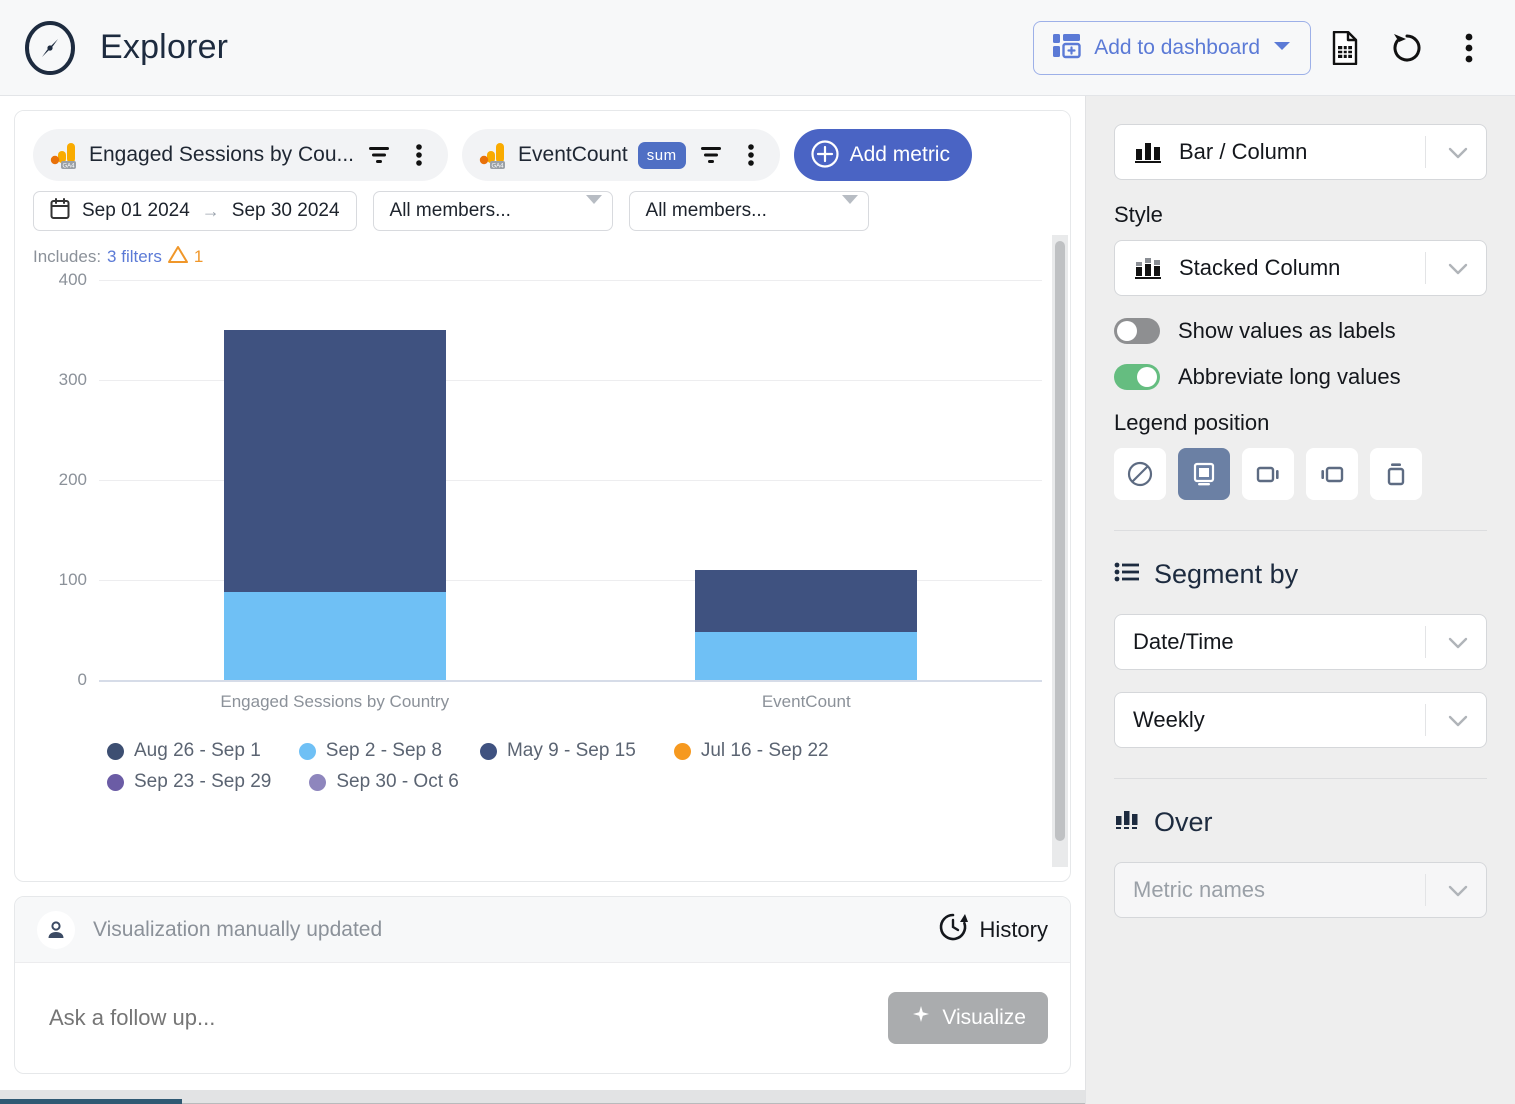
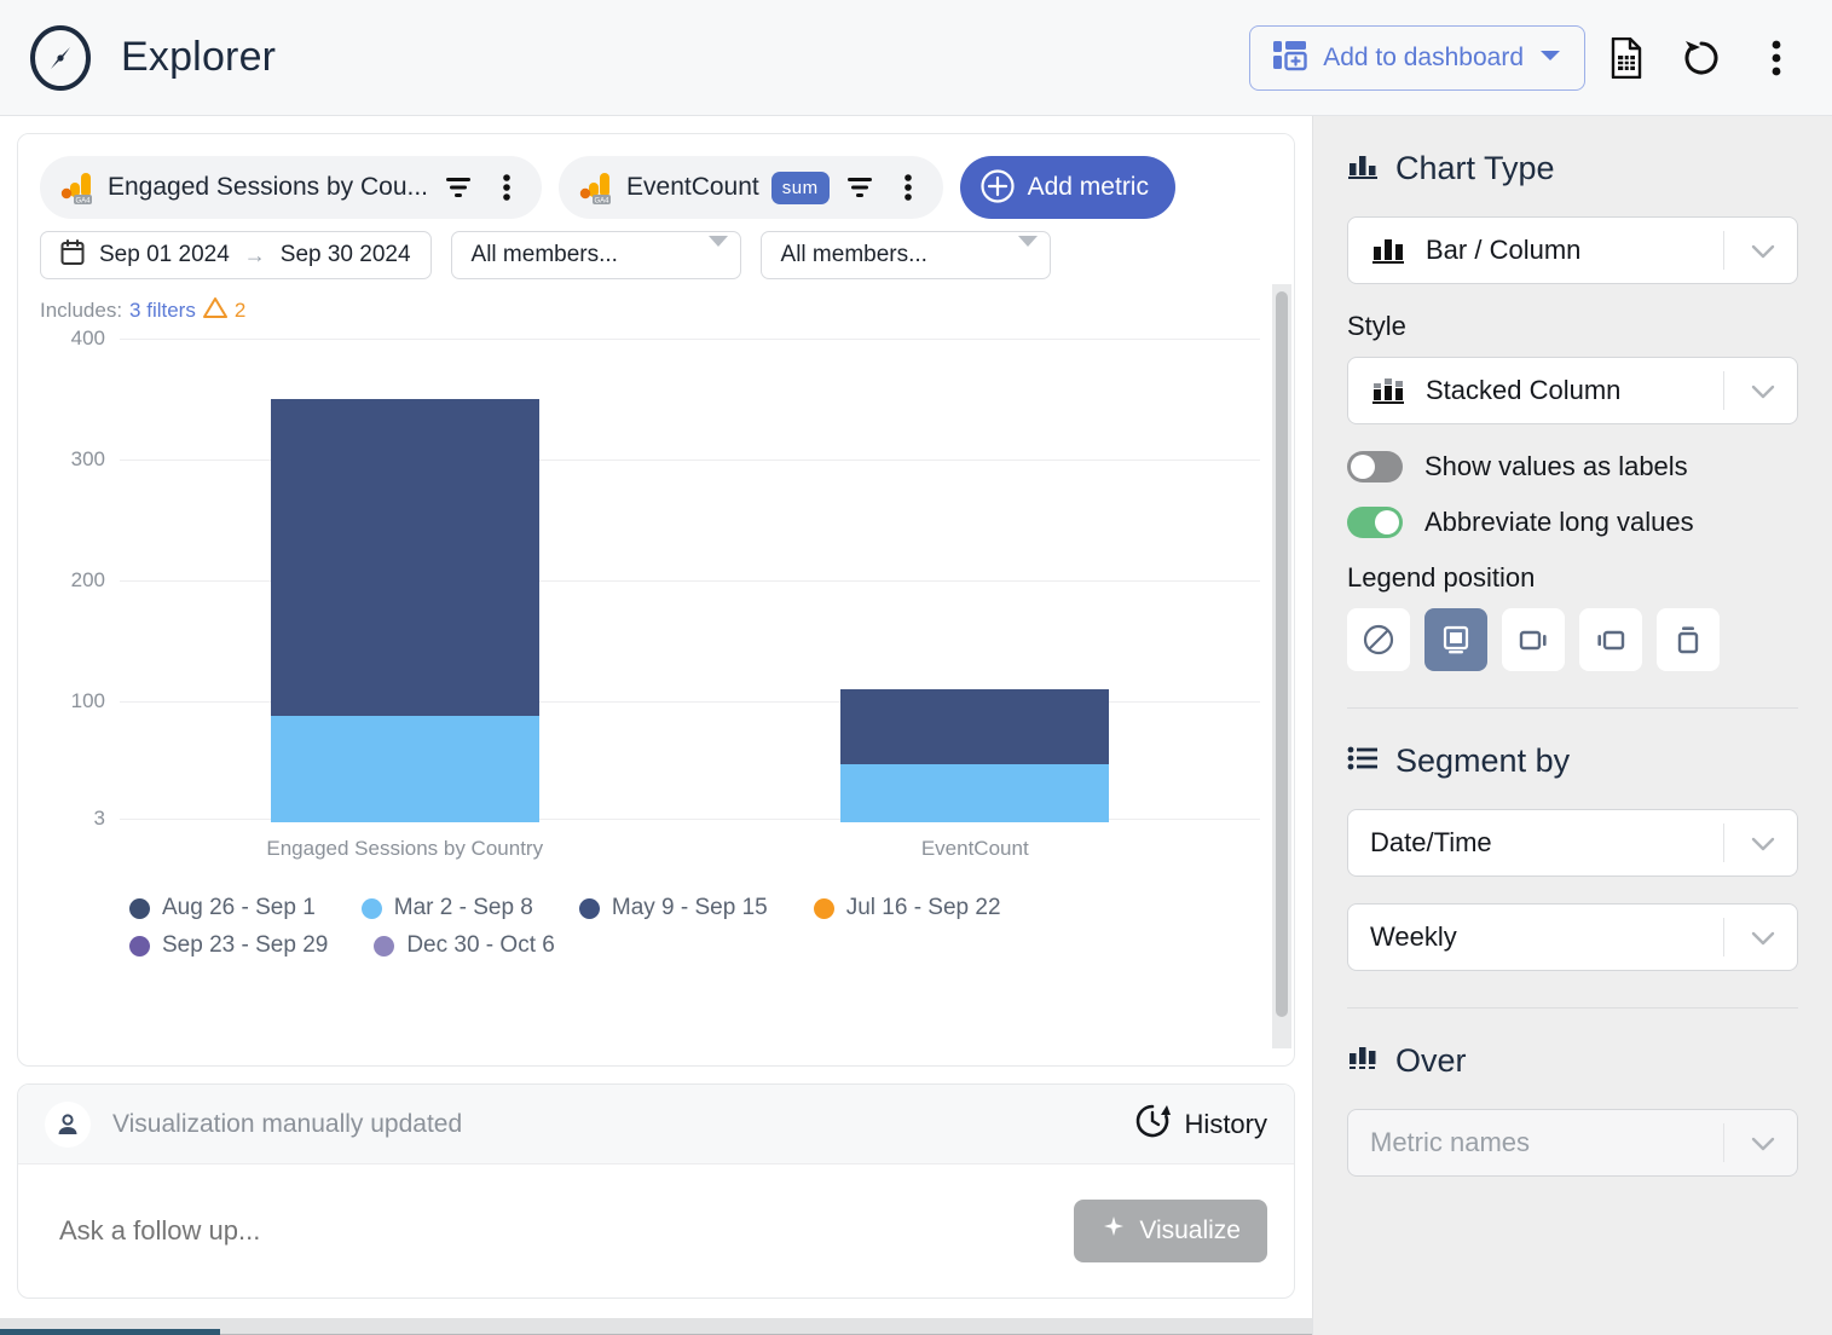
  Explorer
  Add to dashboard
  Engaged Sessions by Cou...
  EventCount
  sum
  Add metric
  Sep 01 2024
  →
  Sep 30 2024
  All members...
  All members...
  Includes:
  3 filters
- 1
+ 2
- 0
+ 3
  100
  200
  300
  400
  Engaged Sessions by Country
  EventCount
  Aug 26 - Sep 1
- Sep 2 - Sep 8
+ Mar 2 - Sep 8
  May 9 - Sep 15
  Jul 16 - Sep 22
  Sep 23 - Sep 29
- Sep 30 - Oct 6
+ Dec 30 - Oct 6
  Visualization manually updated
  History
  Ask a follow up...
  Visualize
+ Chart Type
  Bar / Column
  Style
  Stacked Column
  Show values as labels
  Abbreviate long values
  Legend position
  Segment by
  Date/Time
  Weekly
  Over
  Metric names
